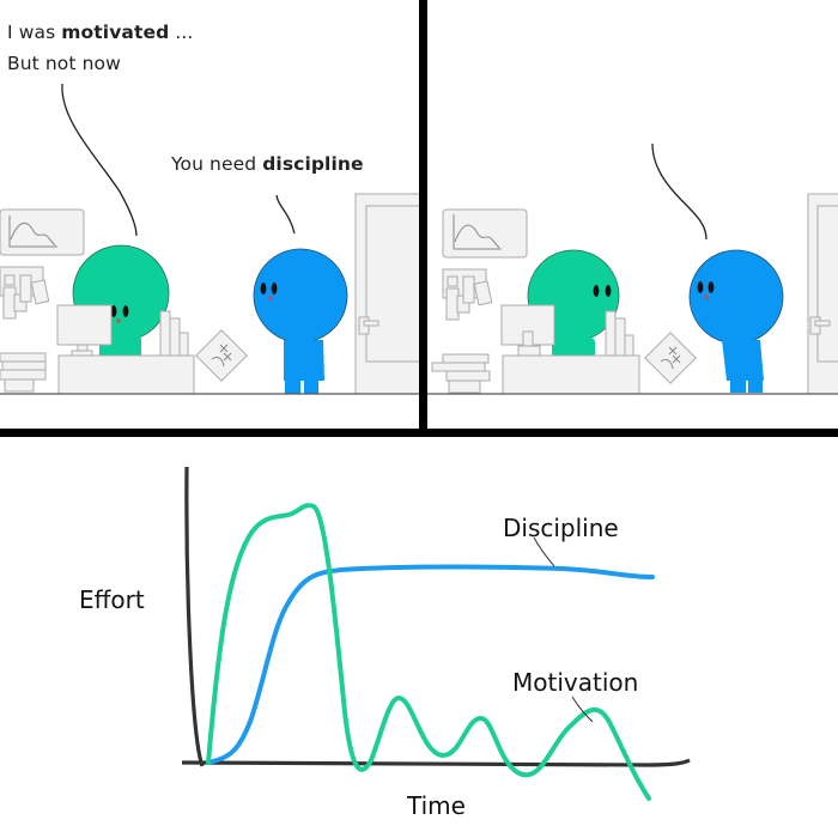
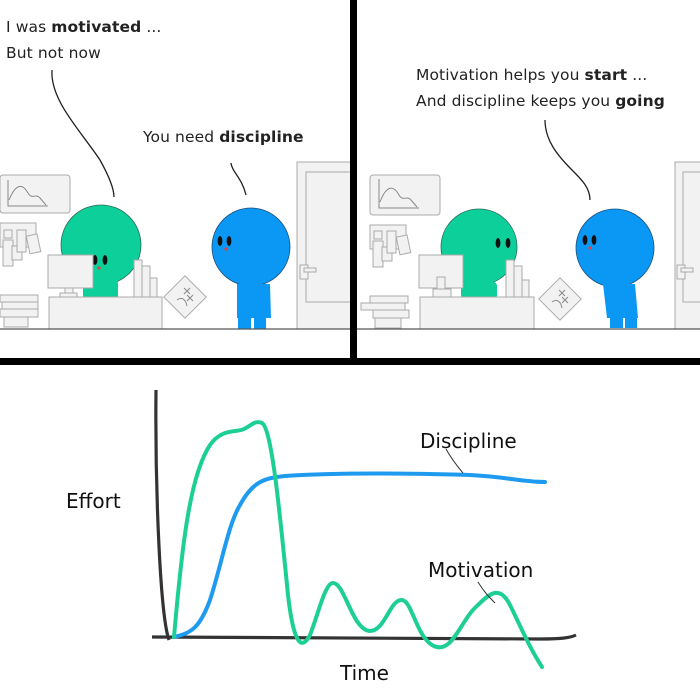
  I was motivated ...
  But not now
  You need discipline
+ Motivation helps you start ...
+ And discipline keeps you going
  Effort
  Time
  Discipline
  Motivation
